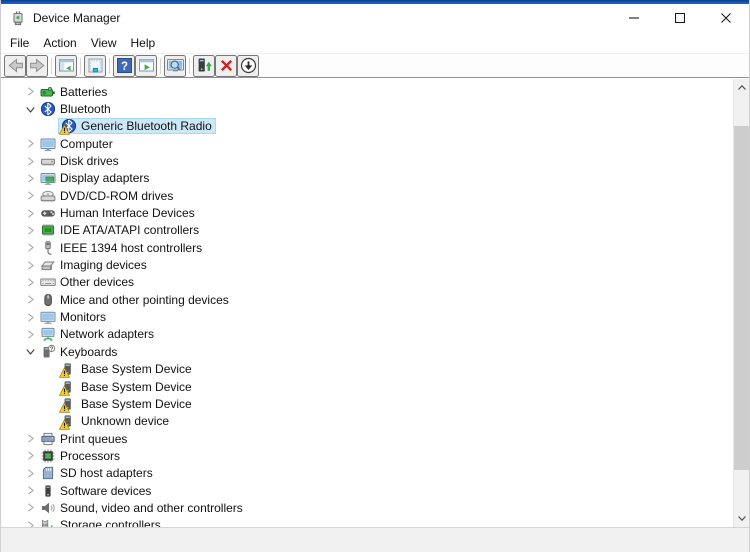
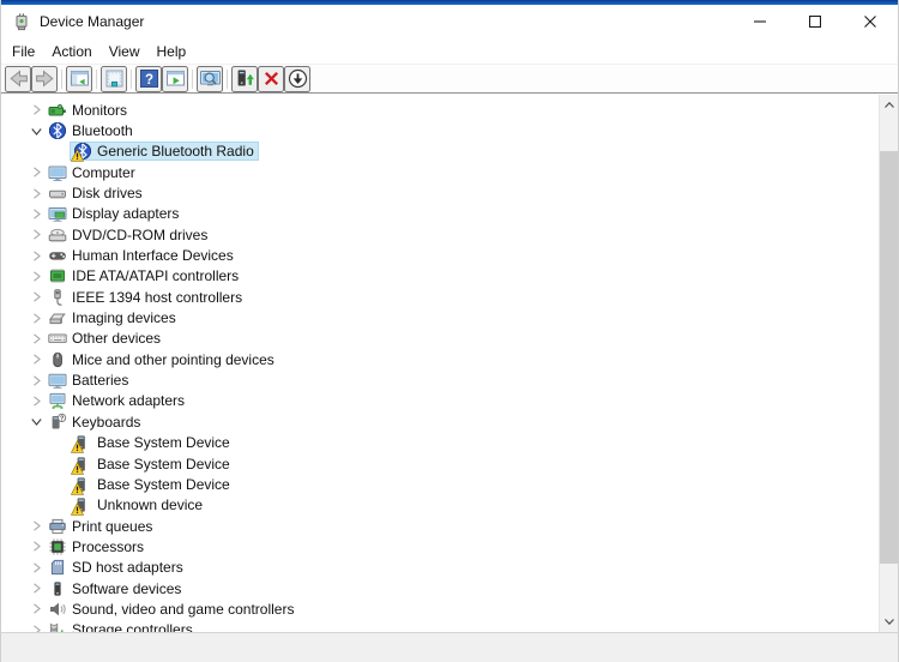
  Device Manager
  File
  Action
  View
  Help
  ?
- Batteries
+ Monitors
  Bluetooth
  Generic Bluetooth Radio
  Computer
  Disk drives
  Display adapters
  DVD/CD-ROM drives
  Human Interface Devices
  IDE ATA/ATAPI controllers
  IEEE 1394 host controllers
  Imaging devices
  Other devices
  Mice and other pointing devices
- Monitors
+ Batteries
  Network adapters
  Keyboards
  Base System Device
  Base System Device
  Base System Device
  Unknown device
  Print queues
  Processors
  SD host adapters
  Software devices
- Sound, video and other controllers
+ Sound, video and game controllers
  Storage controllers
